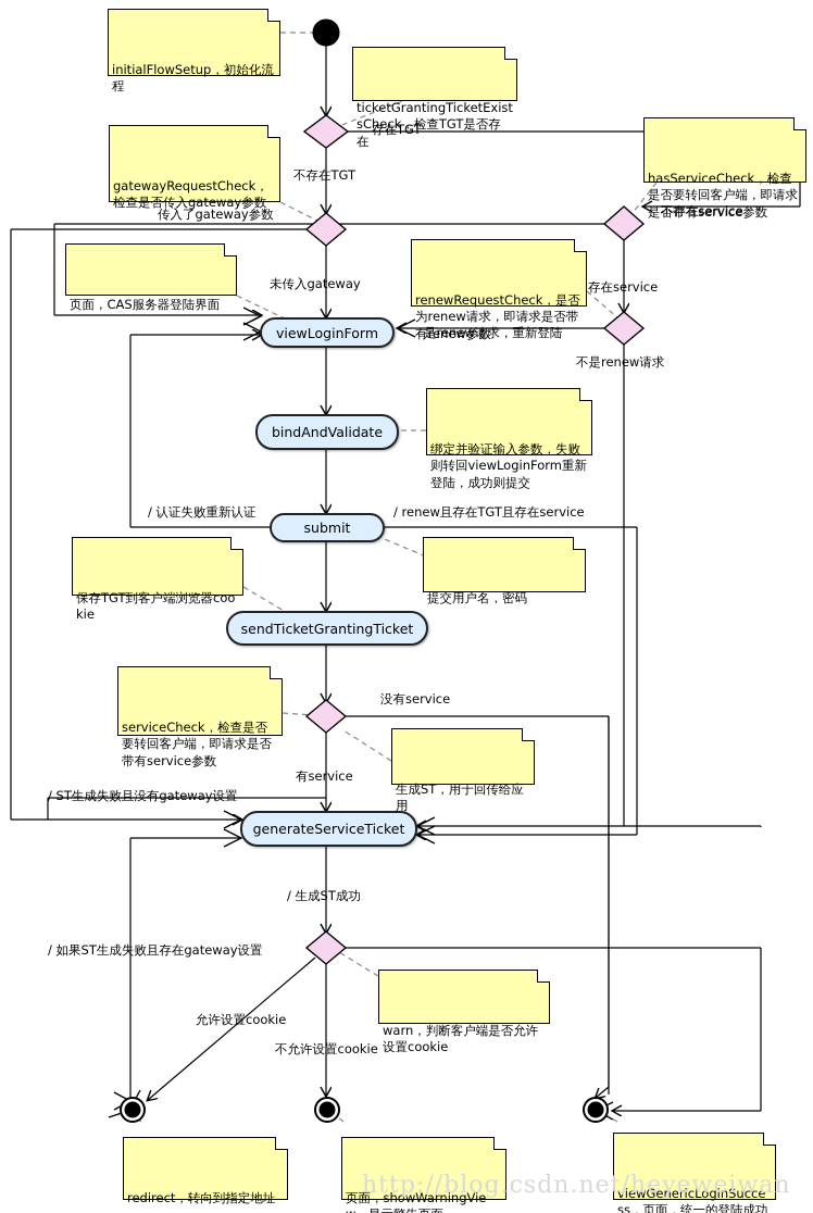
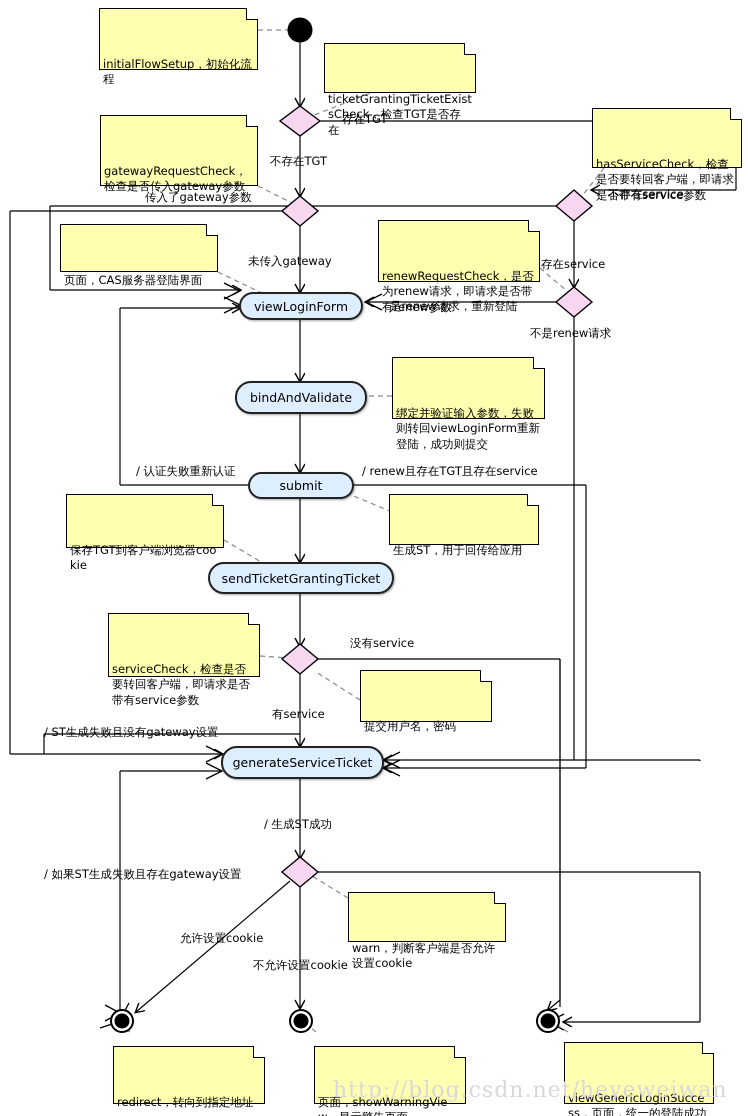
  viewLoginForm
  bindAndValidate
  submit
  sendTicketGrantingTicket
  generateServiceTicket
  initialFlowSetup，初始化流程
  ticketGrantingTicketExistsCheck，检查TGT是否存在
  gatewayRequestCheck，检查是否传入gateway参数
  hasServiceCheck，检查是否要转回客户端，即请求是否带有service参数
  页面，CAS服务器登陆界面
  renewRequestCheck，是否为renew请求，即请求是否带有renew参数
  绑定并验证输入参数，失败则转回viewLoginForm重新登陆，成功则提交
  保存TGT到客户端浏览器cookie
- 提交用户名，密码
+ 生成ST，用于回传给应用
  serviceCheck，检查是否要转回客户端，即请求是否带有service参数
- 生成ST，用于回传给应用
+ 提交用户名，密码
  warn，判断客户端是否允许设置cookie
  redirect，转向到指定地址
  viewGenericLoginSuccess，页面，统一的登陆成功
  存在TGT
  不存在TGT
  不存在service
  传入了gateway参数
  未传入gateway
  存在service
  是renew请求，重新登陆
  不是renew请求
  / 认证失败重新认证
  / renew且存在TGT且存在service
  没有service
  有service
  / ST生成失败且没有gateway设置
  / 生成ST成功
  / 如果ST生成失败且存在gateway设置
  允许设置cookie
  不允许设置cookie
  http://blog.csdn.net/heyeweiwan
